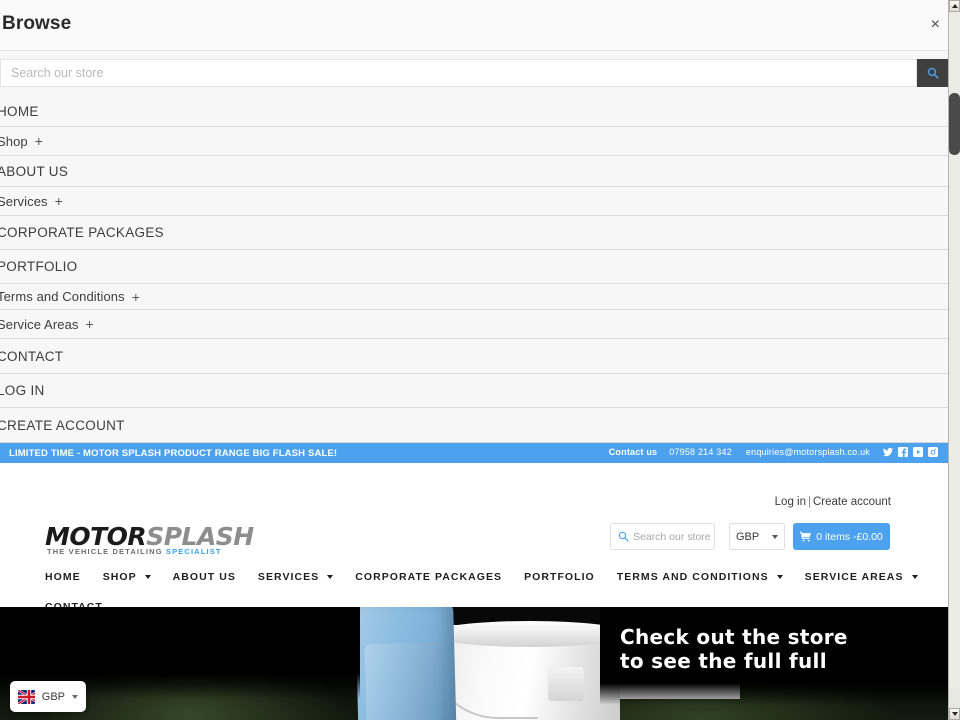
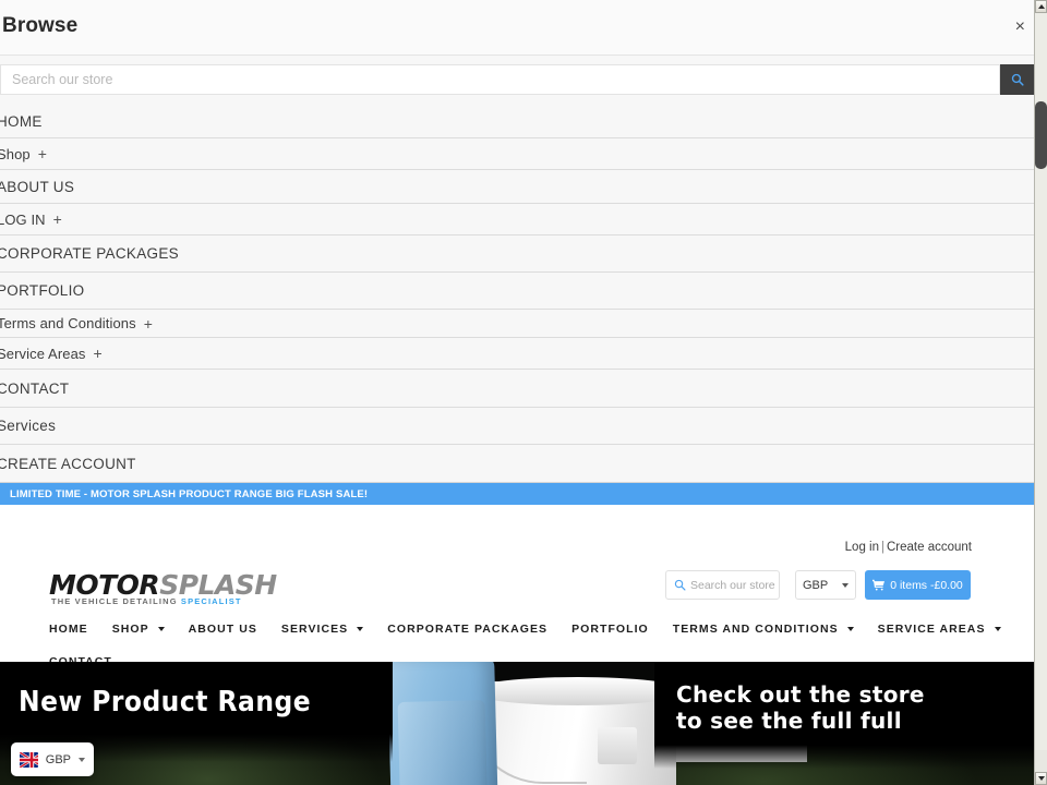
  LIMITED TIME - MOTOR SPLASH PRODUCT RANGE BIG FLASH SALE!
- Contact us
- 07958 214 342
- enquiries@motorsplash.co.uk
  MOTORSPLASH
  THE VEHICLE DETAILING SPECIALIST
  Log in | Create account
  Search our store
  GBP
  0 items -£0.00
  HOME
  SHOP
  ABOUT US
  SERVICES
  CORPORATE PACKAGES
  PORTFOLIO
  TERMS AND CONDITIONS
  SERVICE AREAS
+ New Product Range
  Check out the store
  to see the full full
  GBP
  Browse
  ×
  Search our store
  HOME
  Shop
  +
  ABOUT US
- Services
+ LOG IN
  +
  CORPORATE PACKAGES
  PORTFOLIO
  Terms and Conditions
  +
  Service Areas
  +
  CONTACT
- LOG IN
+ Services
  CREATE ACCOUNT
